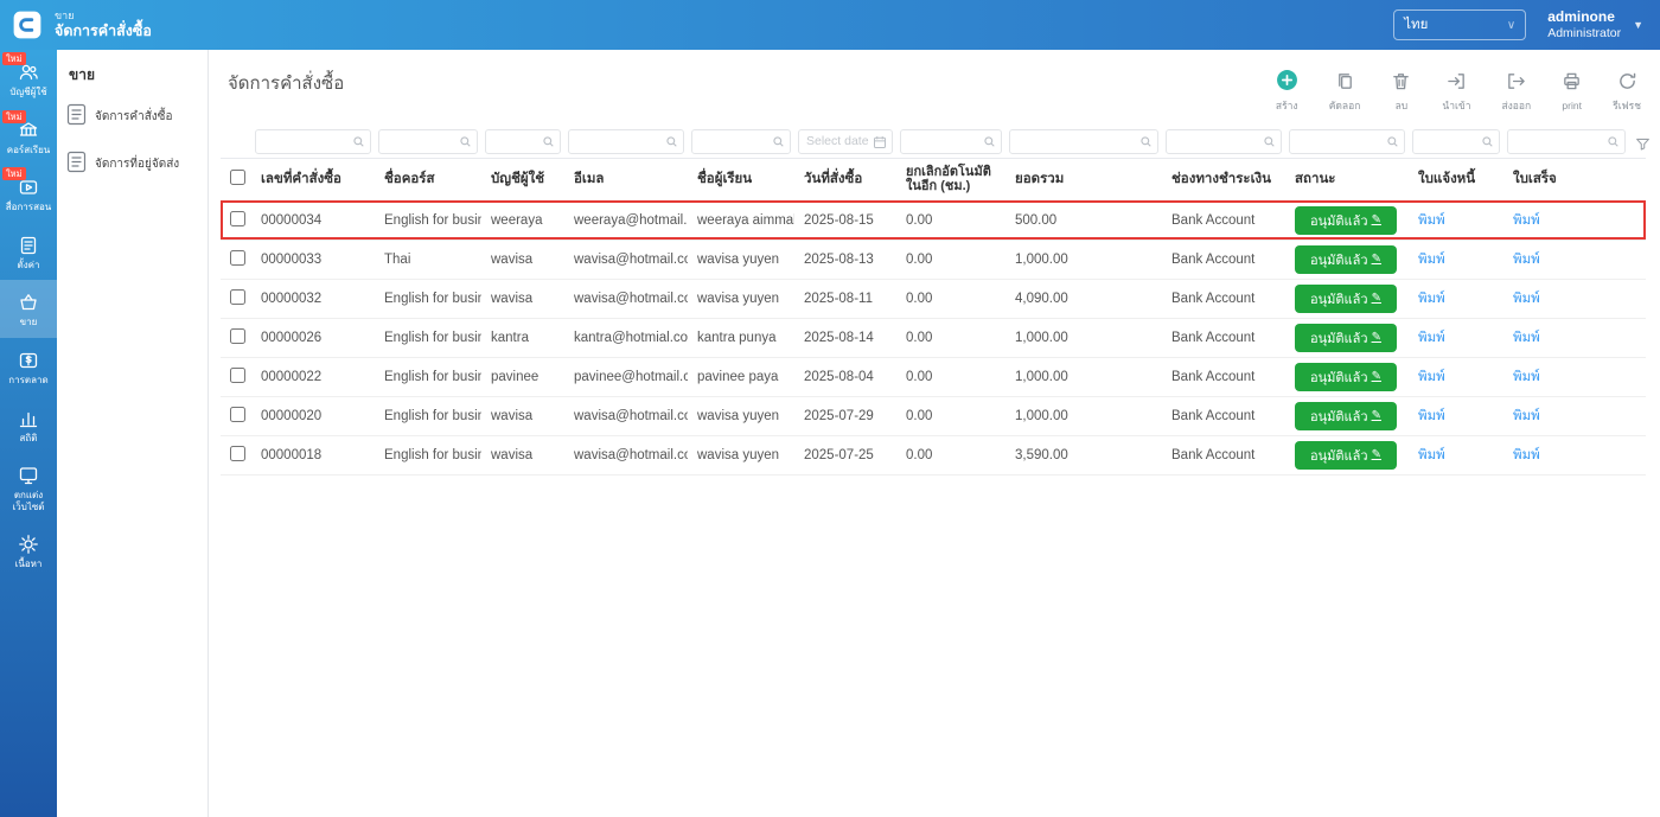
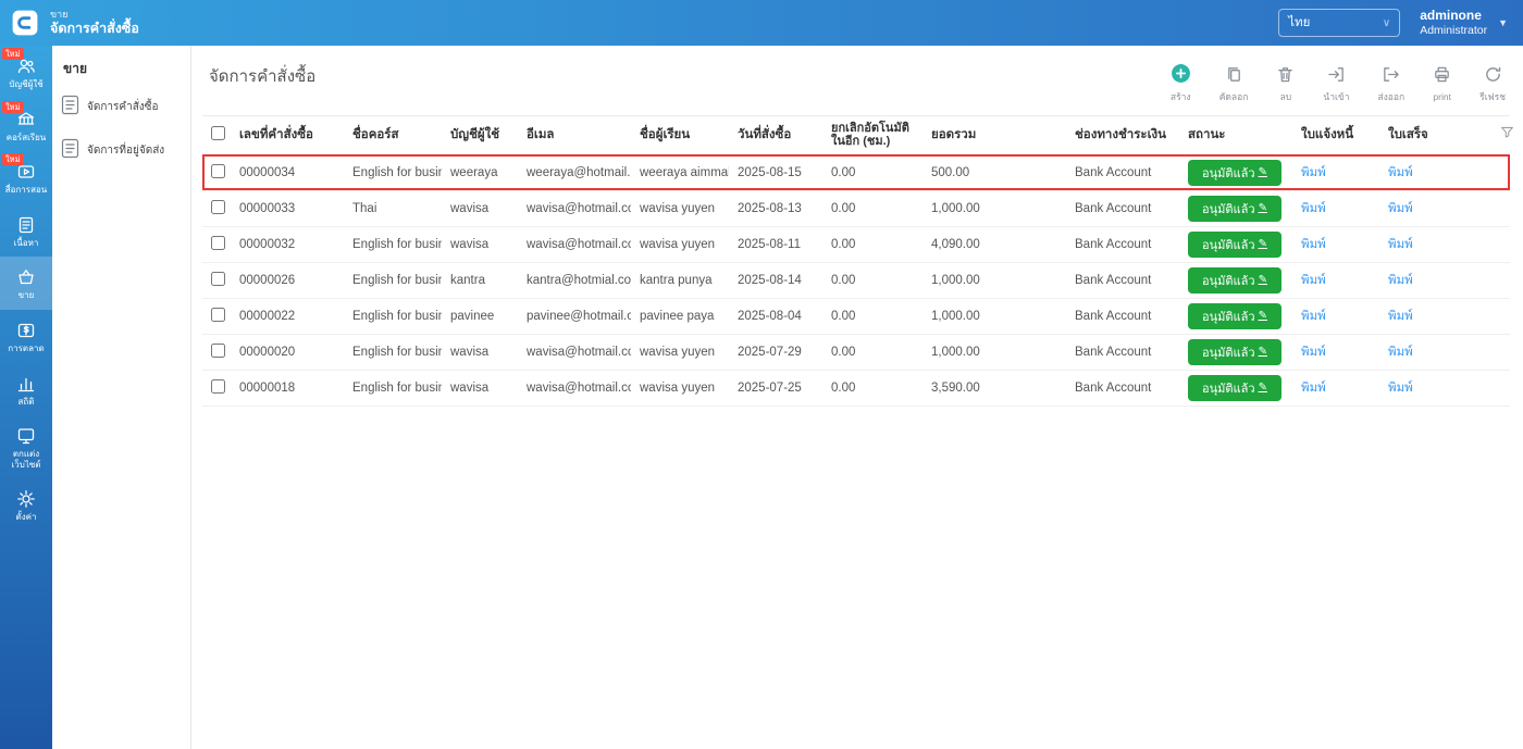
  ขาย
  จัดการคำสั่งซื้อ
  ไทย
  ∨
  adminone
  Administrator
  ▼
  ใหม่
  บัญชีผู้ใช้
  ใหม่
  คอร์สเรียน
  ใหม่
  สื่อการสอน
- ตั้งค่า
+ เนื้อหา
  ขาย
  การตลาด
  สถิติ
  ตกแต่งเว็บไซต์
- เนื้อหา
+ ตั้งค่า
  ขาย
  จัดการคำสั่งซื้อ
  จัดการที่อยู่จัดส่ง
  จัดการคำสั่งซื้อ
  สร้าง
  คัดลอก
  ลบ
  นำเข้า
  ส่งออก
  print
  รีเฟรช
- 						Select date
  	เลขที่คำสั่งซื้อ	ชื่อคอร์ส	บัญชีผู้ใช้	อีเมล	ชื่อผู้เรียน	วันที่สั่งซื้อ	ยกเลิกอัตโนมัติในอีก (ชม.)	ยอดรวม	ช่องทางชำระเงิน	สถานะ	ใบแจ้งหนี้	ใบเสร็จ
  	00000034	English for busin	weeraya	weeraya@hotmail.	weeraya aimma	2025-08-15	0.00	500.00	Bank Account	อนุมัติแล้ว ✎	พิมพ์	พิมพ์
  	00000033	Thai	wavisa	wavisa@hotmail.c	wavisa yuyen	2025-08-13	0.00	1,000.00	Bank Account	อนุมัติแล้ว ✎	พิมพ์	พิมพ์
  	00000032	English for busin	wavisa	wavisa@hotmail.c	wavisa yuyen	2025-08-11	0.00	4,090.00	Bank Account	อนุมัติแล้ว ✎	พิมพ์	พิมพ์
  	00000026	English for busin	kantra	kantra@hotmial.co	kantra punya	2025-08-14	0.00	1,000.00	Bank Account	อนุมัติแล้ว ✎	พิมพ์	พิมพ์
  	00000022	English for busin	pavinee	pavinee@hotmail.c	pavinee paya	2025-08-04	0.00	1,000.00	Bank Account	อนุมัติแล้ว ✎	พิมพ์	พิมพ์
  	00000020	English for busin	wavisa	wavisa@hotmail.c	wavisa yuyen	2025-07-29	0.00	1,000.00	Bank Account	อนุมัติแล้ว ✎	พิมพ์	พิมพ์
  	00000018	English for busin	wavisa	wavisa@hotmail.c	wavisa yuyen	2025-07-25	0.00	3,590.00	Bank Account	อนุมัติแล้ว ✎	พิมพ์	พิมพ์
